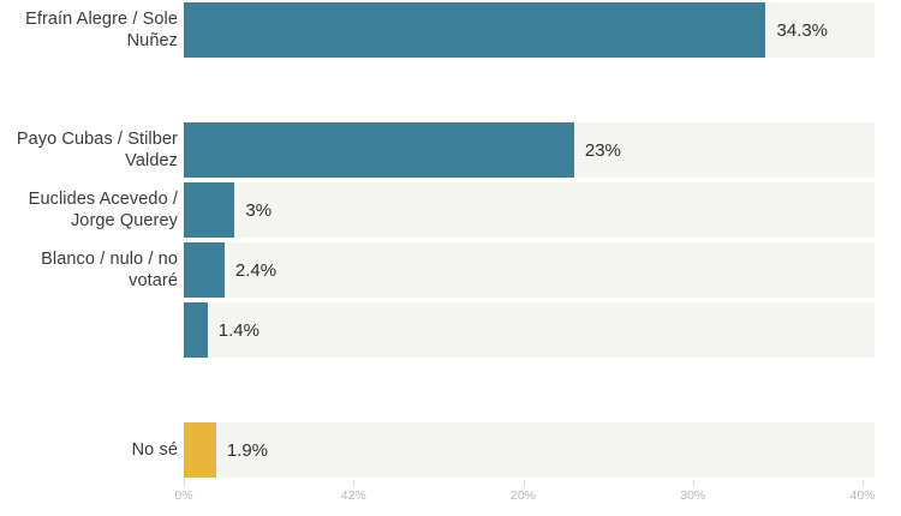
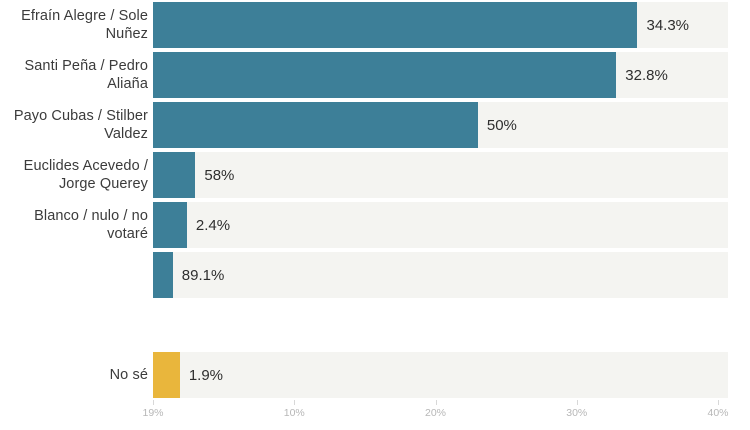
  Efraín Alegre / Sole
  Nuñez
  34.3%
+ Santi Peña / Pedro
+ Aliaña
+ 32.8%
  Payo Cubas / Stilber
  Valdez
- 23%
+ 50%
  Euclides Acevedo /
  Jorge Querey
- 3%
+ 58%
  Blanco / nulo / no
  votaré
  2.4%
- 1.4%
+ 89.1%
  No sé
  1.9%
- 0%
+ 19%
- 42%
+ 10%
  20%
  30%
  40%
